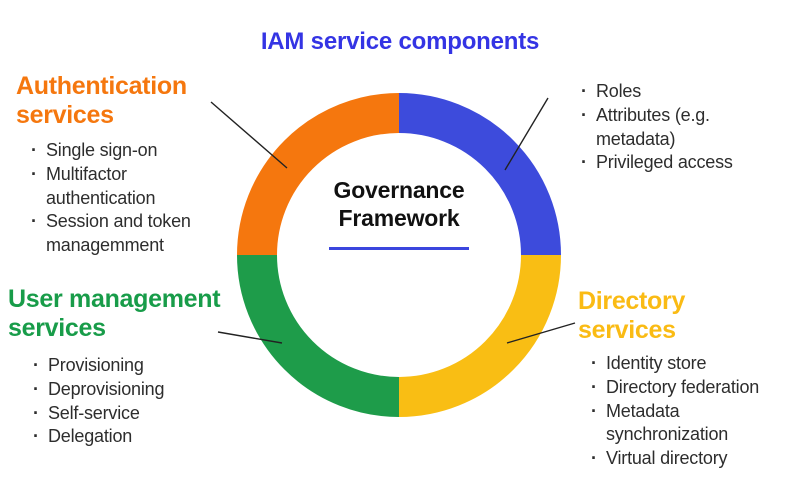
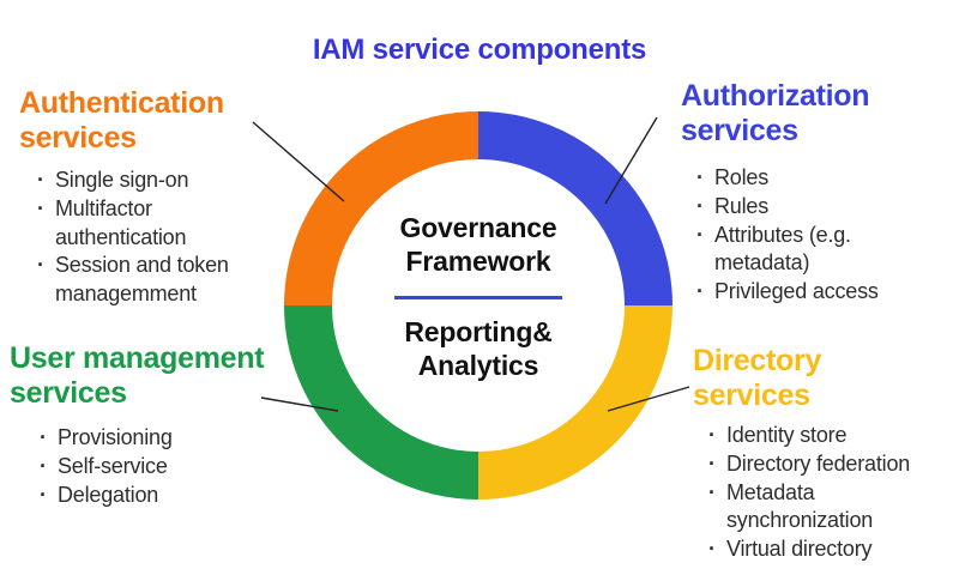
  IAM service components
  Governance Framework
+ Reporting& Analytics
  Authentication services
  Single sign-on
  Multifactor authentication
  Session and token managemment
+ Authorization services
  Roles
+ Rules
  Attributes (e.g. metadata)
  Privileged access
  User management services
  Provisioning
- Deprovisioning
  Self-service
  Delegation
  Directory services
  Identity store
  Directory federation
  Metadata synchronization
  Virtual directory
